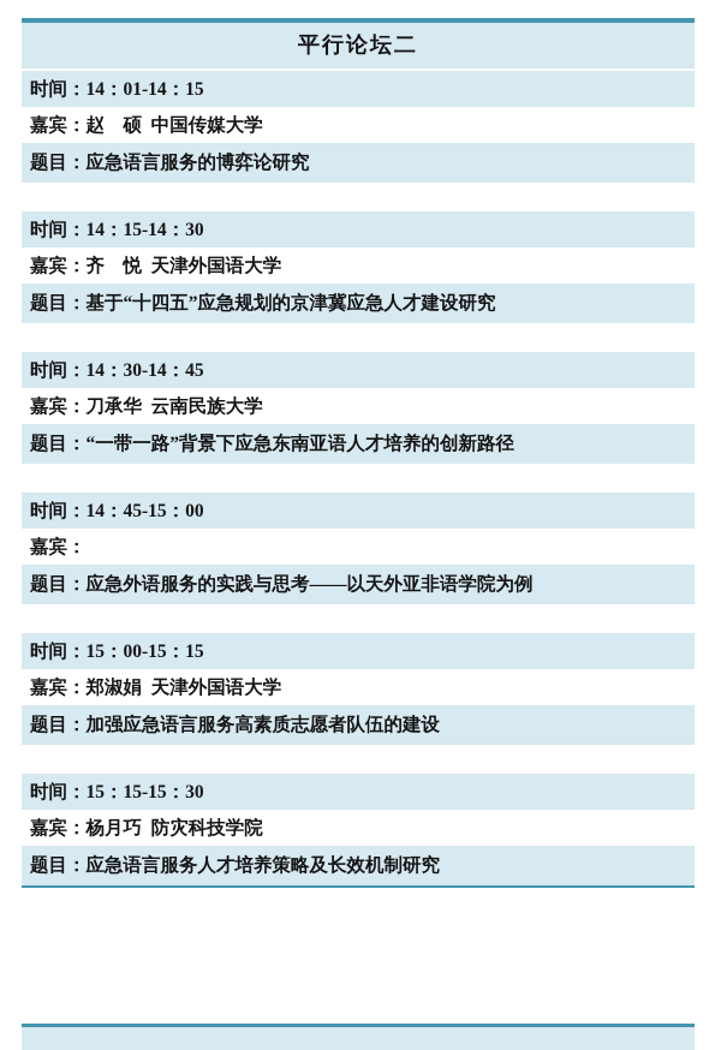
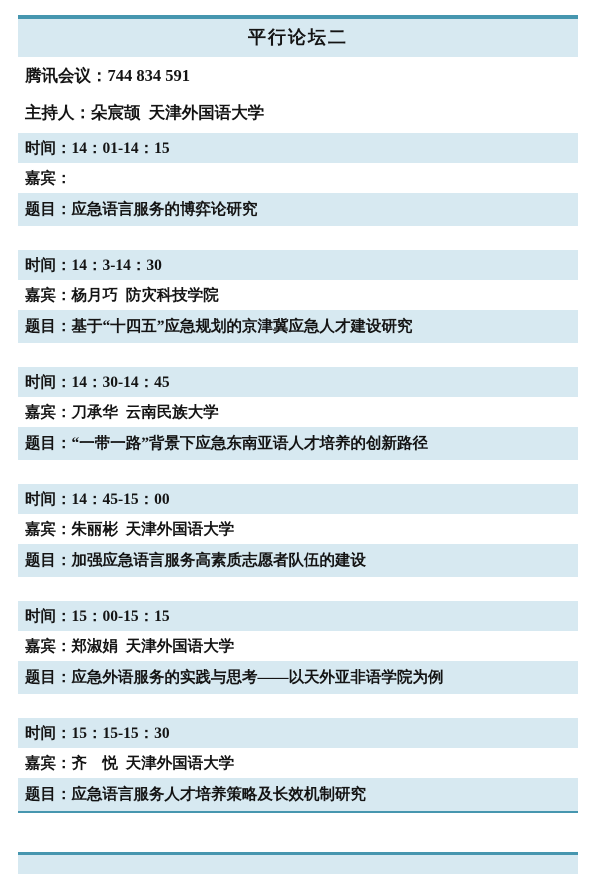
  平行论坛二
+ 腾讯会议：
+ 744 834 591
+ 主持人：
+ 朵宸颉 天津外国语大学
  时间：
  14：01-14：15
  嘉宾：
- 赵 硕 中国传媒大学
  题目：
  应急语言服务的博弈论研究
  时间：
- 14：15-14：30
+ 14：3-14：30
  嘉宾：
- 齐 悦 天津外国语大学
+ 杨月巧 防灾科技学院
  题目：
  基于“十四五”应急规划的京津冀应急人才建设研究
  时间：
  14：30-14：45
  嘉宾：
  刀承华 云南民族大学
  题目：
  “一带一路”背景下应急东南亚语人才培养的创新路径
  时间：
  14：45-15：00
  嘉宾：
+ 朱丽彬 天津外国语大学
  题目：
- 应急外语服务的实践与思考——以天外亚非语学院为例
+ 加强应急语言服务高素质志愿者队伍的建设
  时间：
  15：00-15：15
  嘉宾：
  郑淑娟 天津外国语大学
  题目：
- 加强应急语言服务高素质志愿者队伍的建设
+ 应急外语服务的实践与思考——以天外亚非语学院为例
  时间：
  15：15-15：30
  嘉宾：
- 杨月巧 防灾科技学院
+ 齐 悦 天津外国语大学
  题目：
  应急语言服务人才培养策略及长效机制研究
